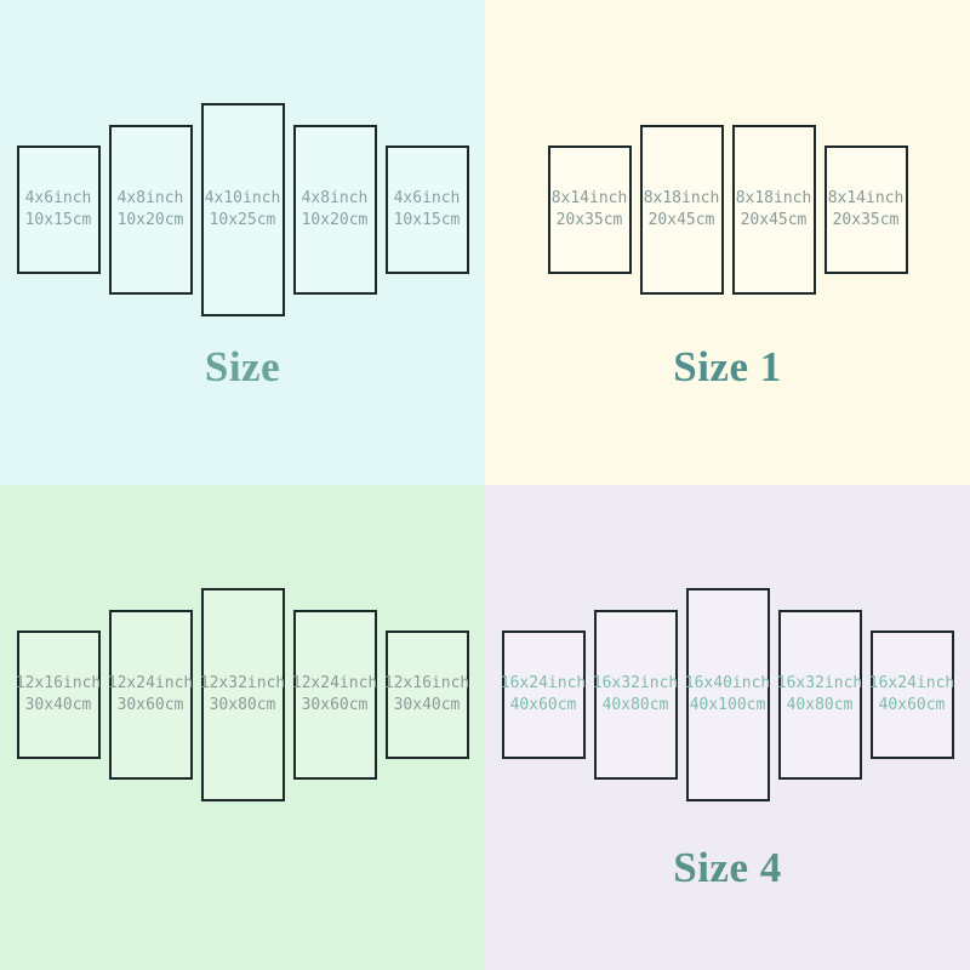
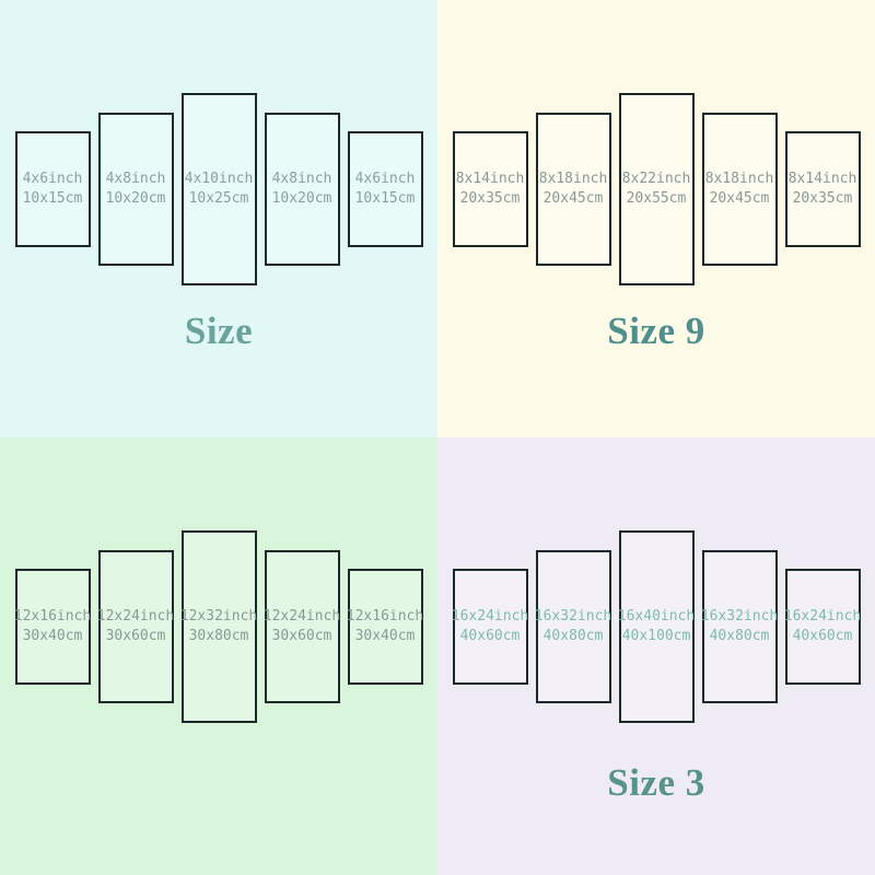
  4x6inch
  10x15cm
  4x8inch
  10x20cm
  4x10inch
  10x25cm
  4x8inch
  10x20cm
  4x6inch
  10x15cm
  Size
  8x14inch
  20x35cm
  8x18inch
  20x45cm
+ 8x22inch
+ 20x55cm
  8x18inch
  20x45cm
  8x14inch
  20x35cm
- Size 1
+ Size 9
  12x16inch
  30x40cm
  12x24inch
  30x60cm
  12x32inch
  30x80cm
  12x24inch
  30x60cm
  12x16inch
  30x40cm
  16x24inch
  40x60cm
  16x32inch
  40x80cm
  16x40inch
  40x100cm
  16x32inch
  40x80cm
  16x24inch
  40x60cm
- Size 4
+ Size 3
